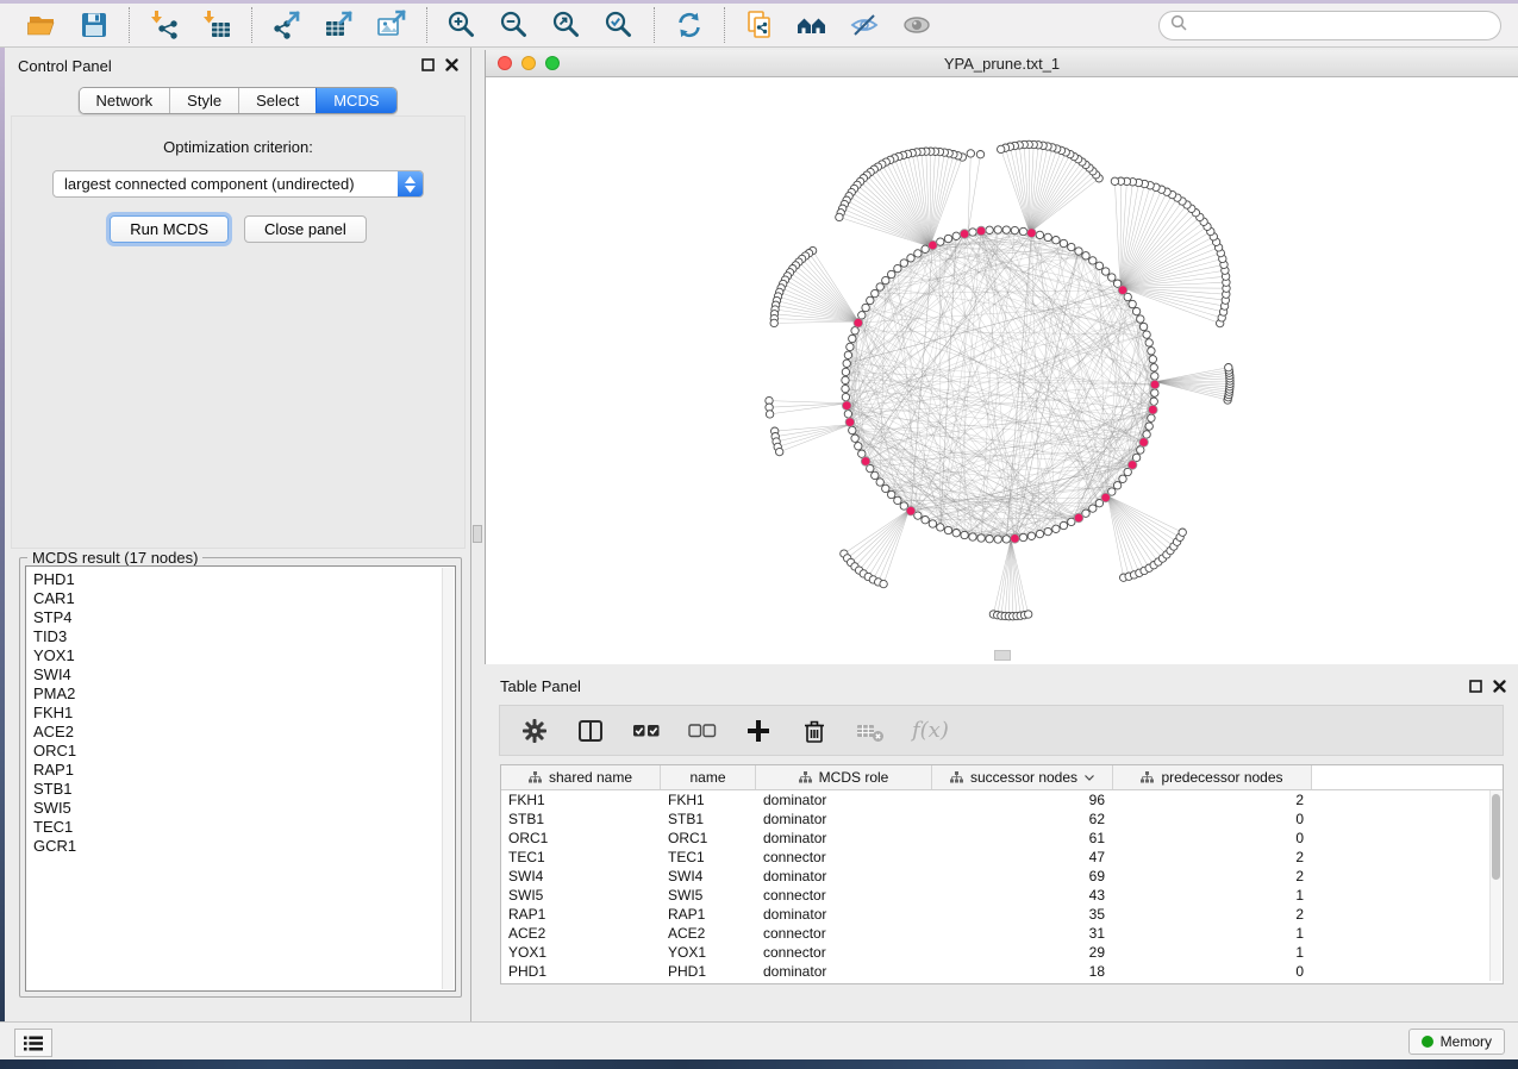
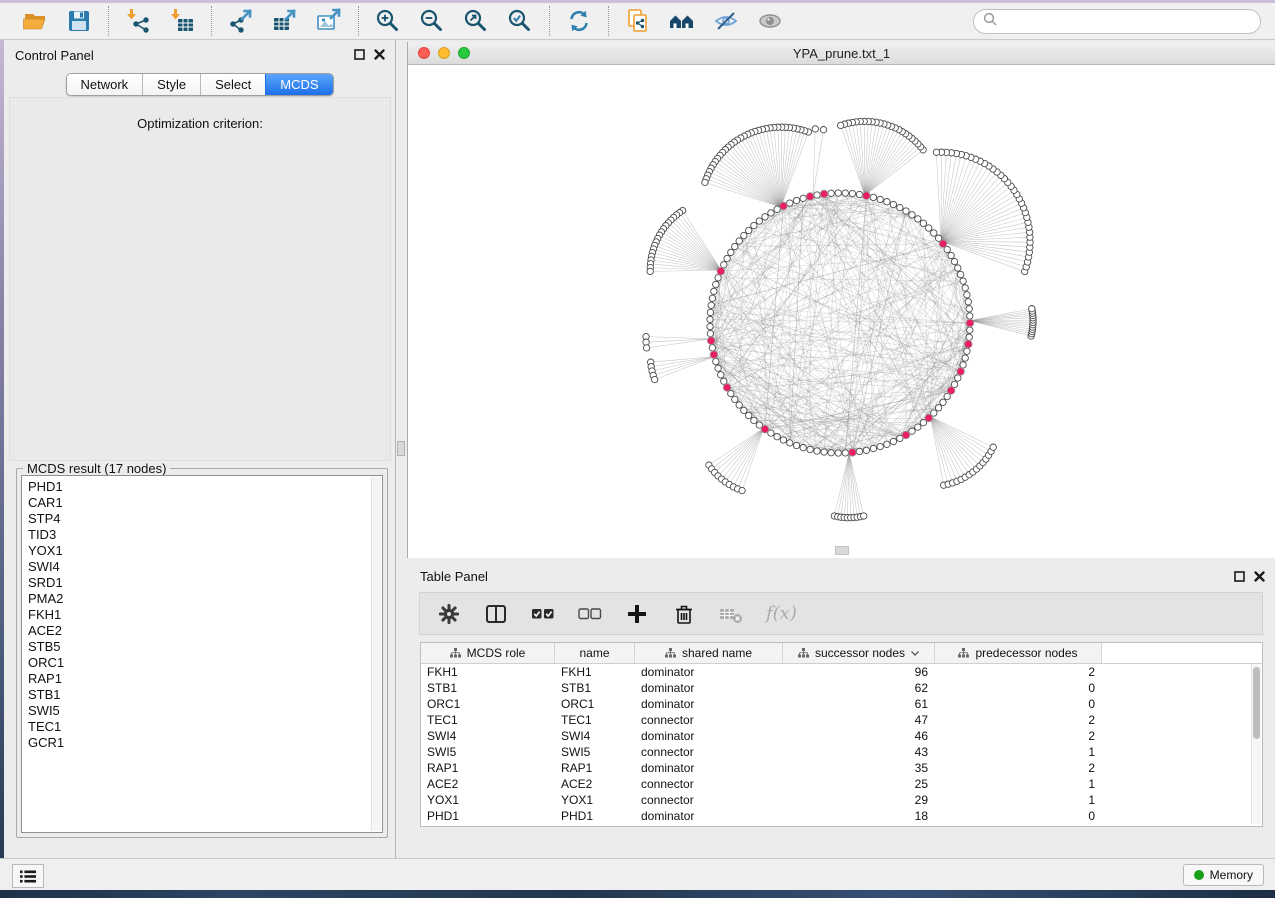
  Control Panel
  Network
  Style
  Select
  MCDS
  Optimization criterion:
- largest connected component (undirected)
- Run MCDS
- Close panel
  MCDS result (17 nodes)
  PHD1
  CAR1
  STP4
  TID3
  YOX1
  SWI4
+ SRD1
  PMA2
  FKH1
  ACE2
+ STB5
  ORC1
  RAP1
  STB1
  SWI5
  TEC1
  GCR1
  YPA_prune.txt_1
  Table Panel
  f(x)
- shared name
+ MCDS role
  name
- MCDS role
+ shared name
  successor nodes
  predecessor nodes
  FKH1
  FKH1
  dominator
  96
  2
  STB1
  STB1
  dominator
  62
  0
  ORC1
  ORC1
  dominator
  61
  0
  TEC1
  TEC1
  connector
  47
  2
  SWI4
  SWI4
  dominator
- 69
+ 46
  2
  SWI5
  SWI5
  connector
  43
  1
  RAP1
  RAP1
  dominator
  35
  2
  ACE2
  ACE2
  connector
- 31
+ 25
  1
  YOX1
  YOX1
  connector
  29
  1
  PHD1
  PHD1
  dominator
  18
  0
  Memory
